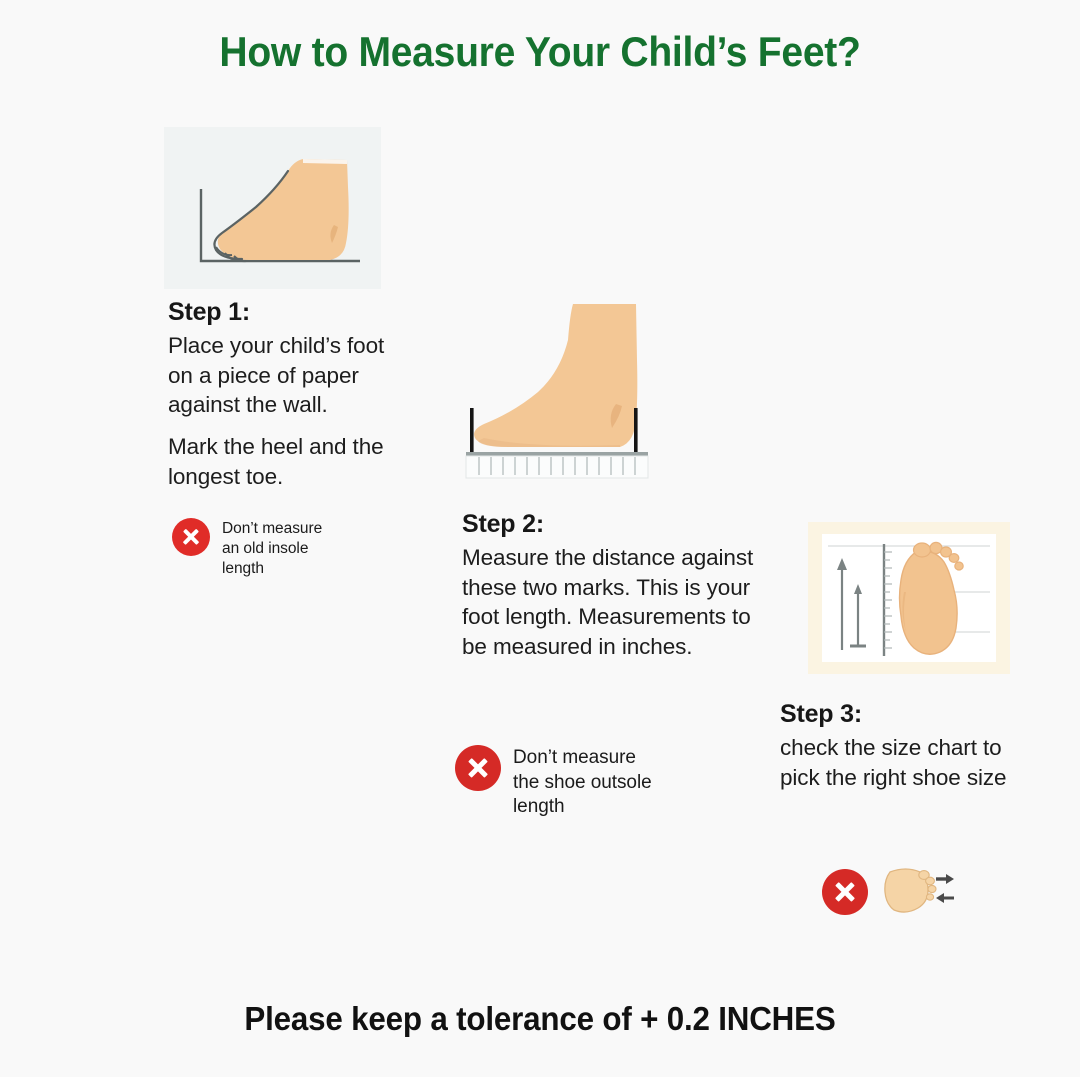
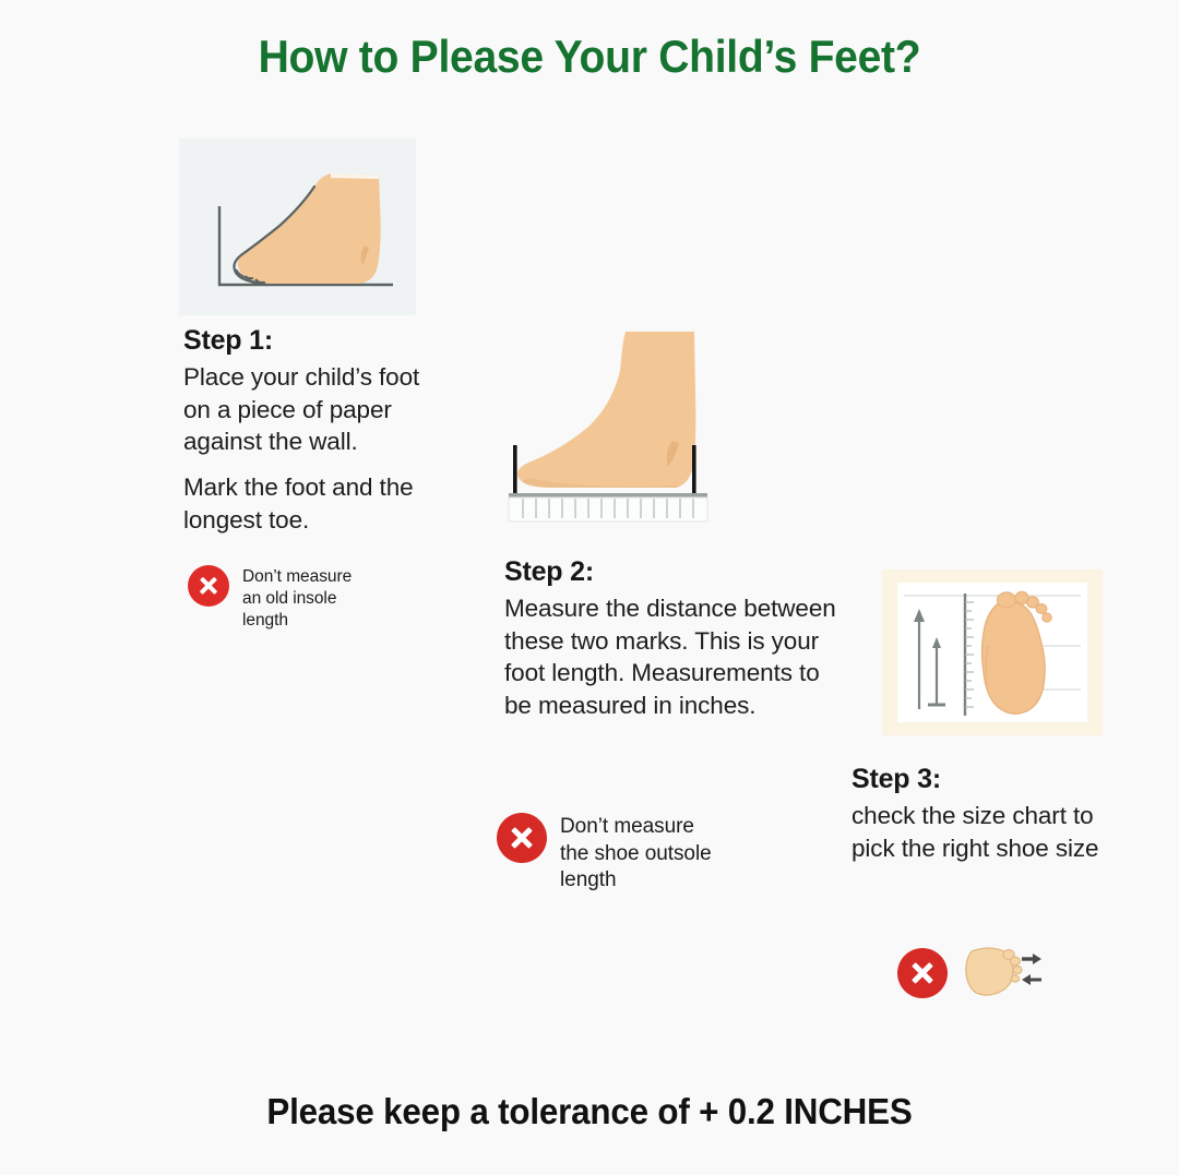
- How to Measure Your Child’s Feet?
+ How to Please Your Child’s Feet?
  Step 1:
  Place your child’s foot on a piece of paper against the wall.
- Mark the heel and the longest toe.
+ Mark the foot and the longest toe.
  Don’t measure
  an old insole
  length
  Step 2:
- Measure the distance against these two marks. This is your foot length. Measurements to be measured in inches.
+ Measure the distance between these two marks. This is your foot length. Measurements to be measured in inches.
  Don’t measure
  the shoe outsole
  length
  Step 3:
  check the size chart to pick the right shoe size
  Please keep a tolerance of + 0.2 INCHES
